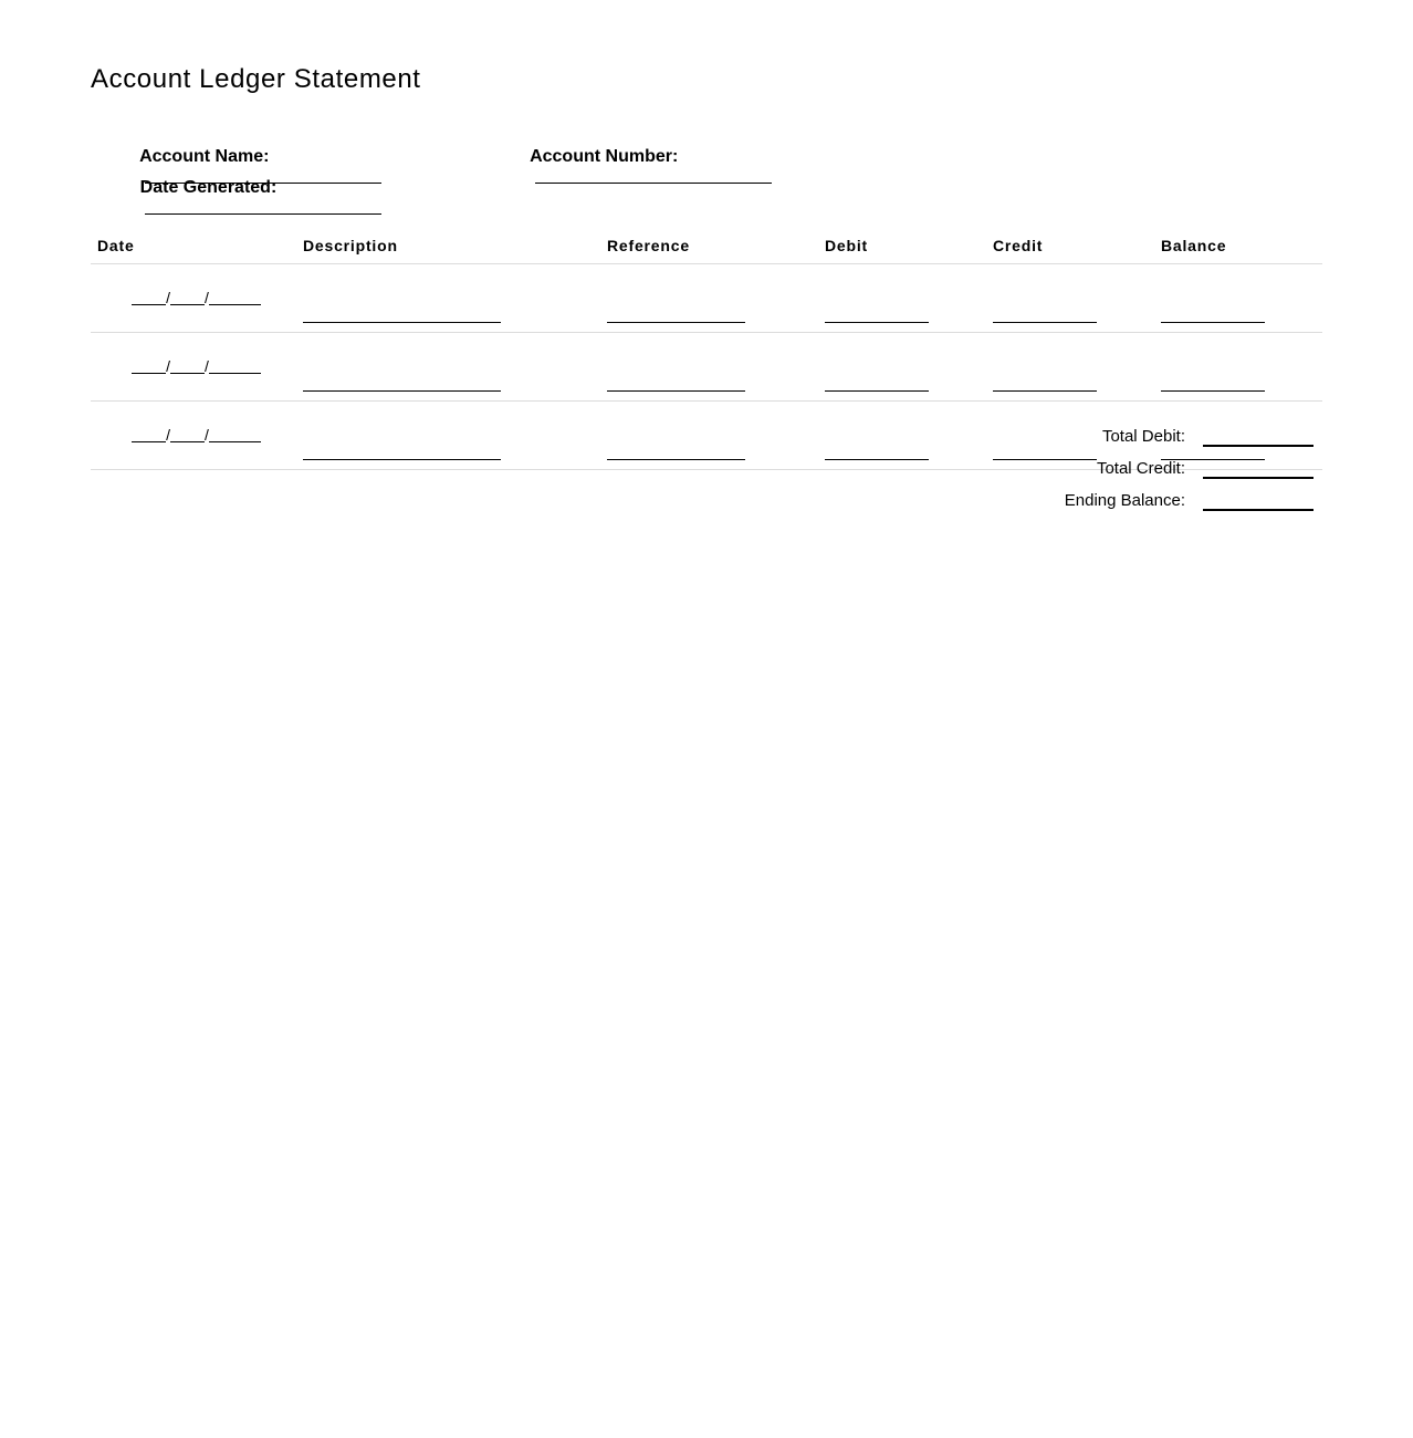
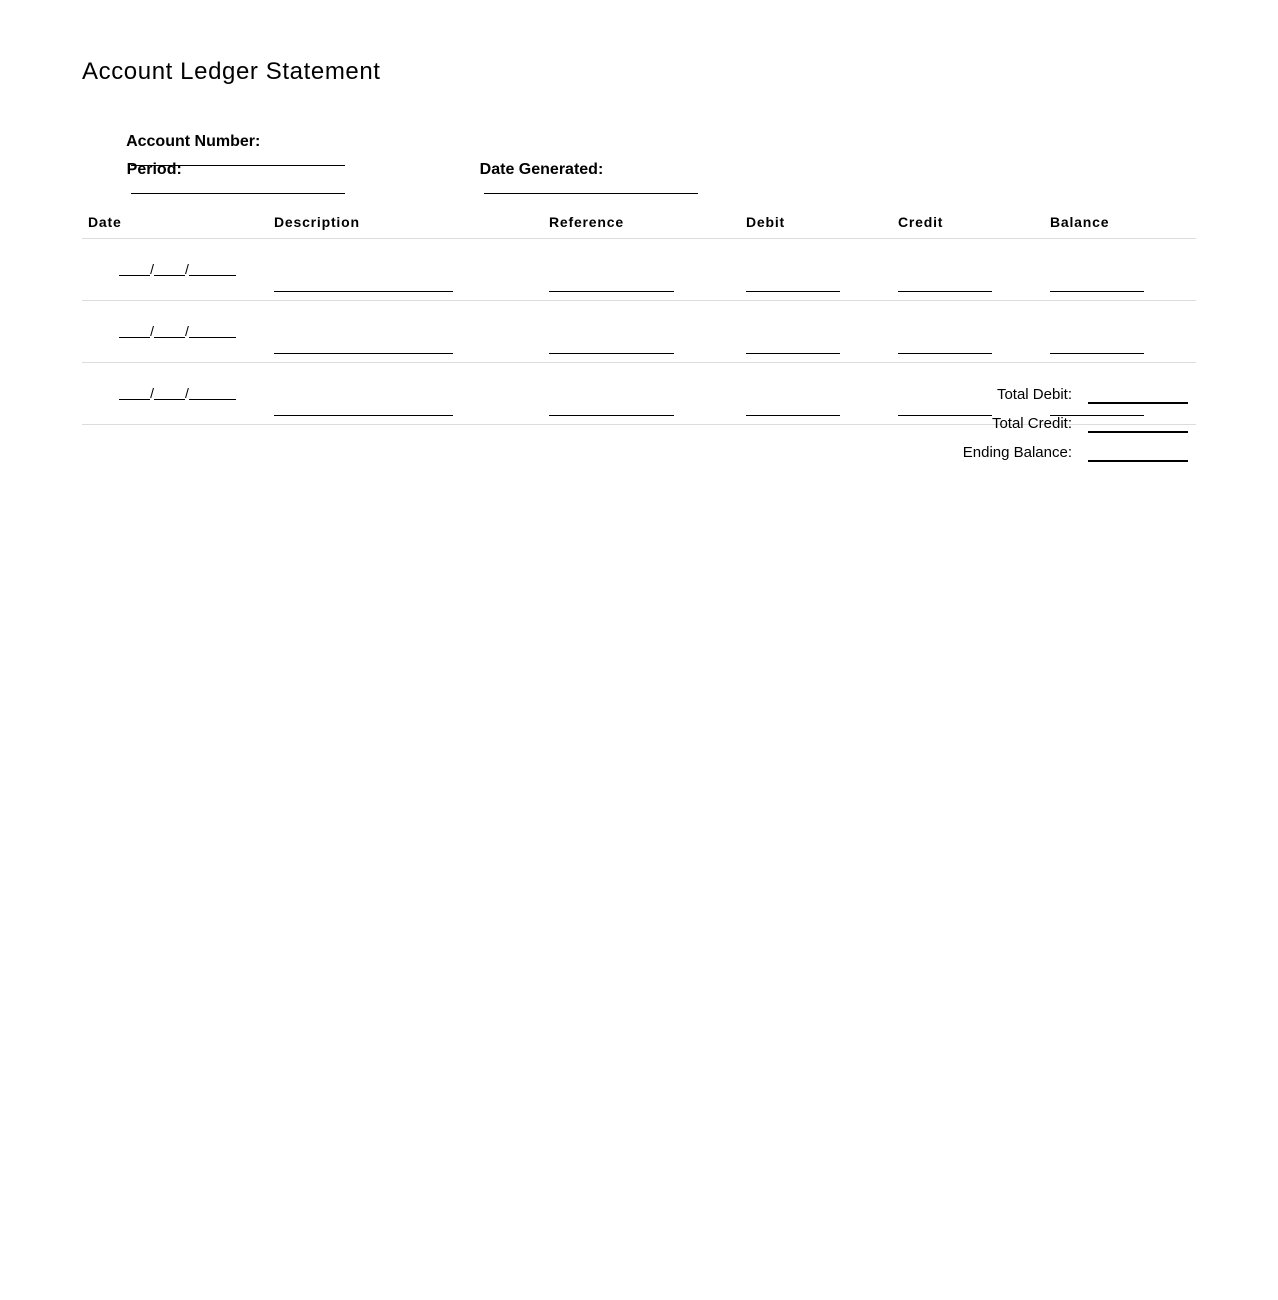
  Account Ledger Statement
- Account Name:
  Account Number:
+ Period:
  Date Generated:
  Date	Description	Reference	Debit	Credit	Balance
  / /
  / /
  / /
  Total Debit:
  Total Credit:
  Ending Balance:
